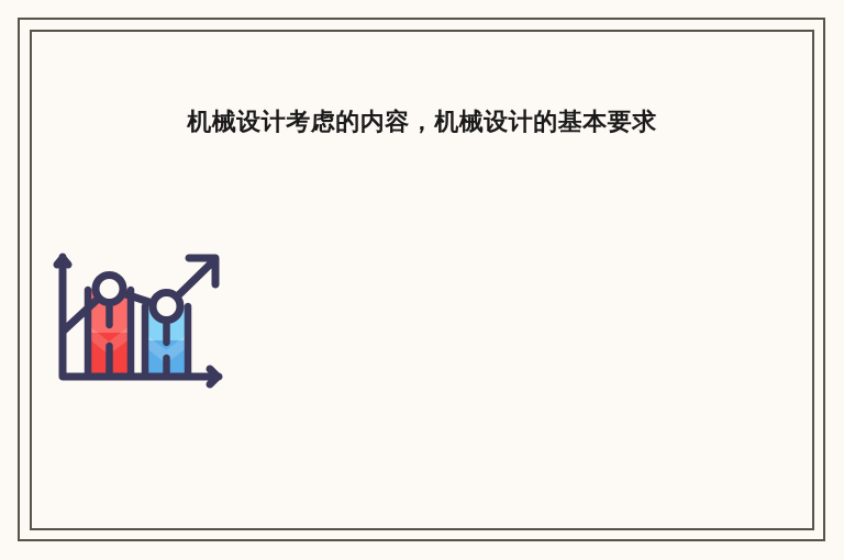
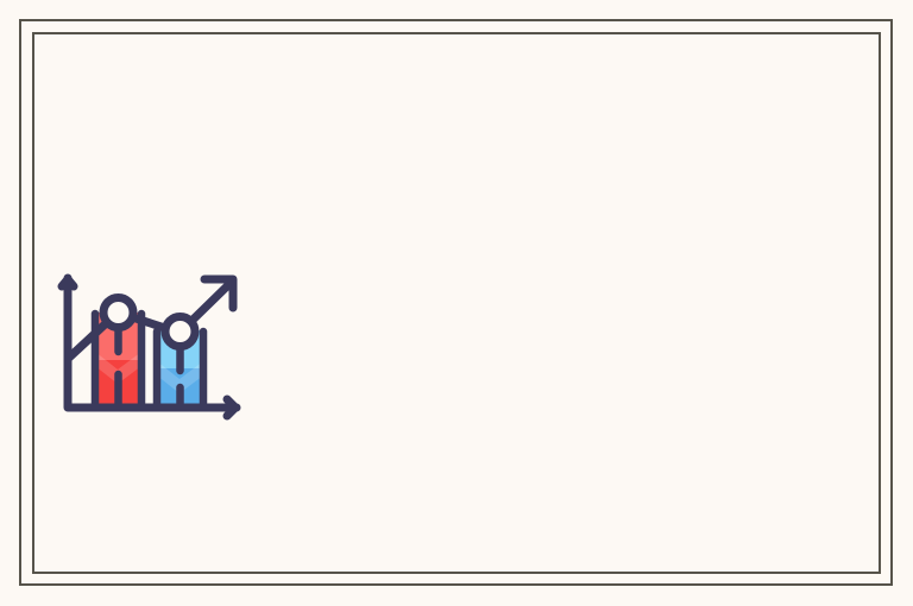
- 机械设计考虑的内容，机械设计的基本要求
